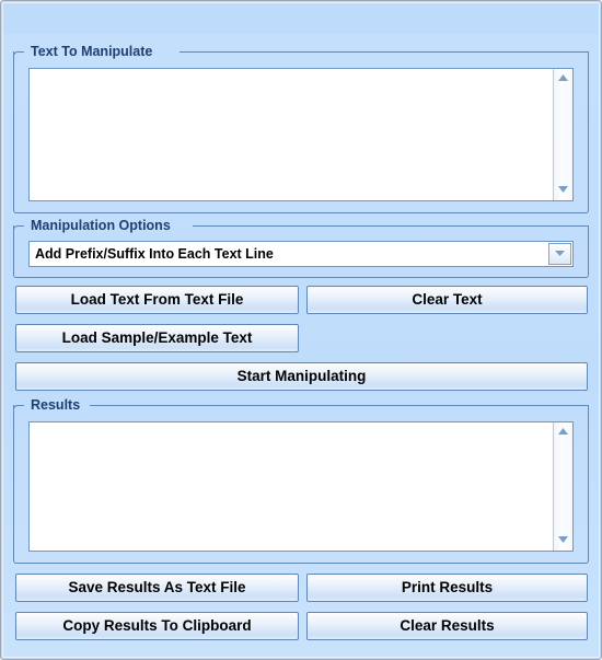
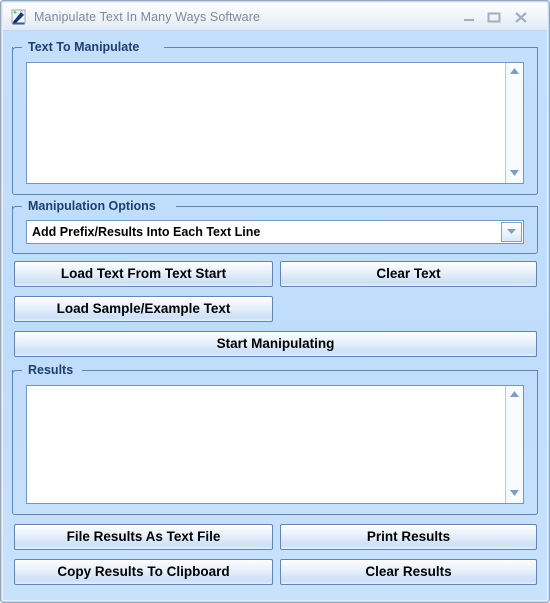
+ Manipulate Text In Many Ways Software
  Text To Manipulate
  Manipulation Options
- Add Prefix/Suffix Into Each Text Line
+ Add Prefix/Results Into Each Text Line
- Load Text From Text File
+ Load Text From Text Start
  Clear Text
  Load Sample/Example Text
  Start Manipulating
  Results
- Save Results As Text File
+ File Results As Text File
  Print Results
  Copy Results To Clipboard
  Clear Results
